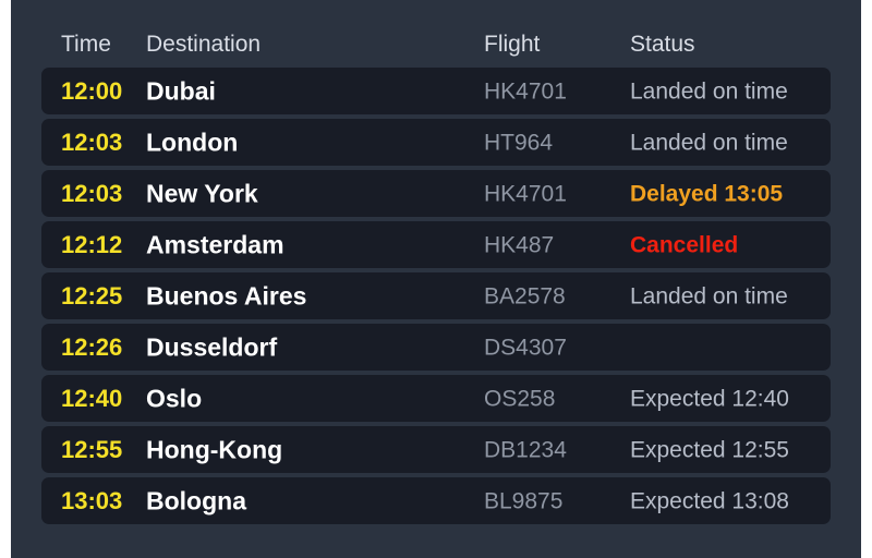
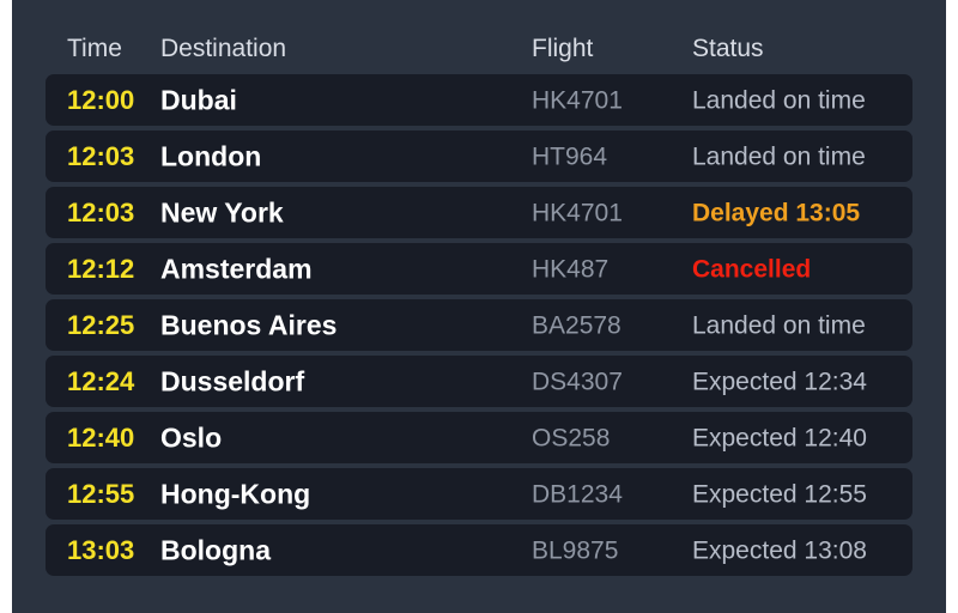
  Time
  Destination
  Flight
  Status
  12:00
  Dubai
  HK4701
  Landed on time
  12:03
  London
  HT964
  Landed on time
  12:03
  New York
  HK4701
  Delayed 13:05
  12:12
  Amsterdam
  HK487
  Cancelled
  12:25
  Buenos Aires
  BA2578
  Landed on time
- 12:26
+ 12:24
  Dusseldorf
  DS4307
+ Expected 12:34
  12:40
  Oslo
  OS258
  Expected 12:40
  12:55
  Hong-Kong
  DB1234
  Expected 12:55
  13:03
  Bologna
  BL9875
  Expected 13:08
